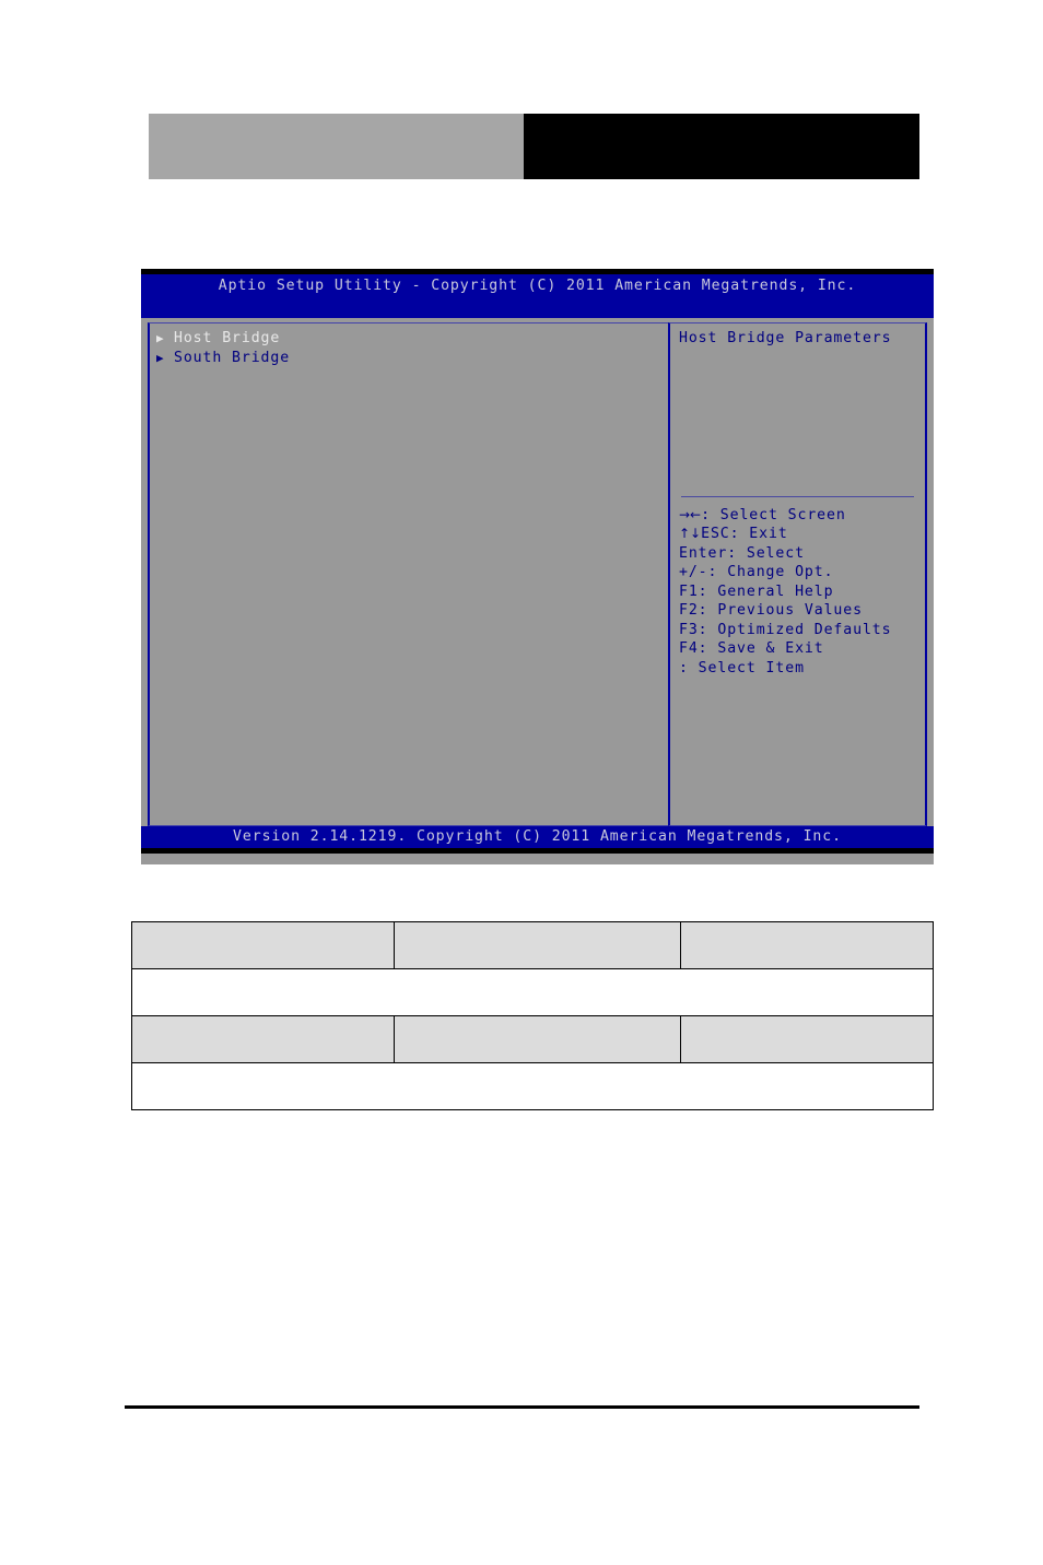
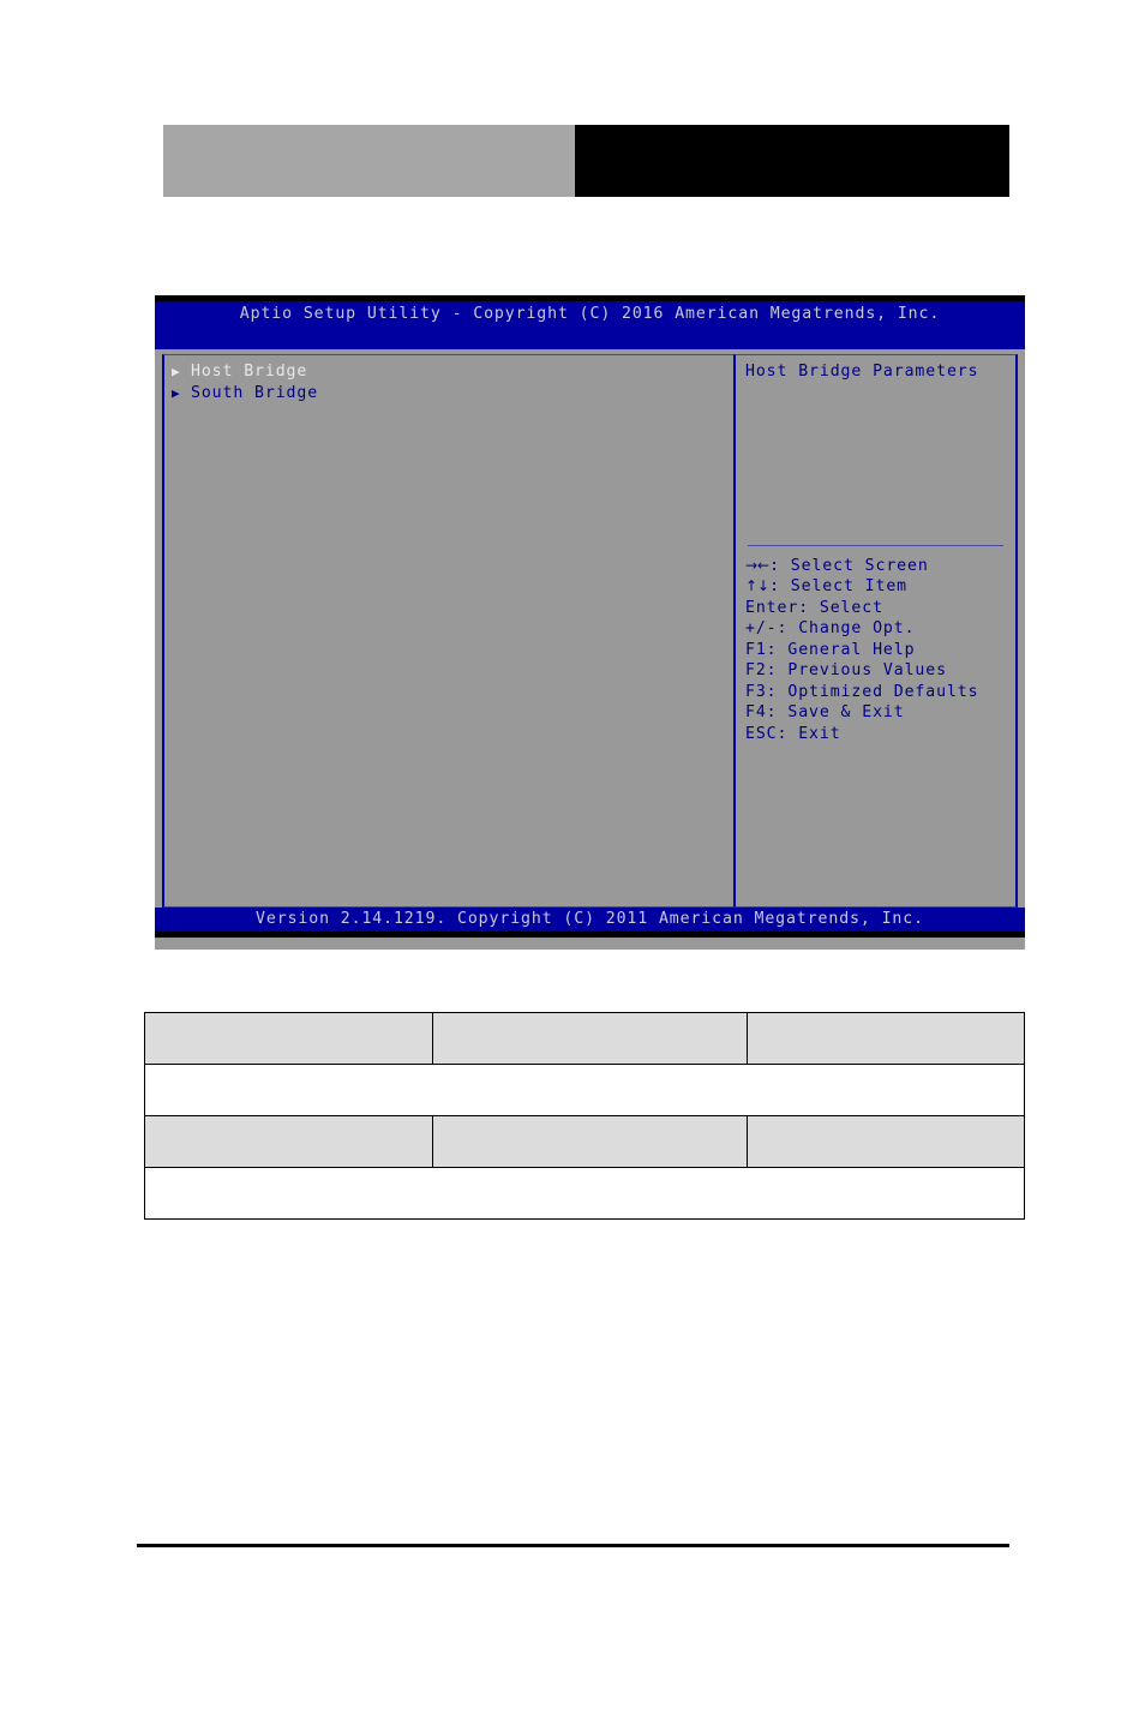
- Aptio Setup Utility - Copyright (C) 2011 American Megatrends, Inc.
+ Aptio Setup Utility - Copyright (C) 2016 American Megatrends, Inc.
  ▶
  Host Bridge
  ▶
  South Bridge
  Host Bridge Parameters
  →←: Select Screen
- ↑↓ESC: Exit
+ ↑↓: Select Item
  Enter: Select
  +/-: Change Opt.
  F1: General Help
  F2: Previous Values
  F3: Optimized Defaults
  F4: Save & Exit
- : Select Item
+ ESC: Exit
  Version 2.14.1219. Copyright (C) 2011 American Megatrends, Inc.
